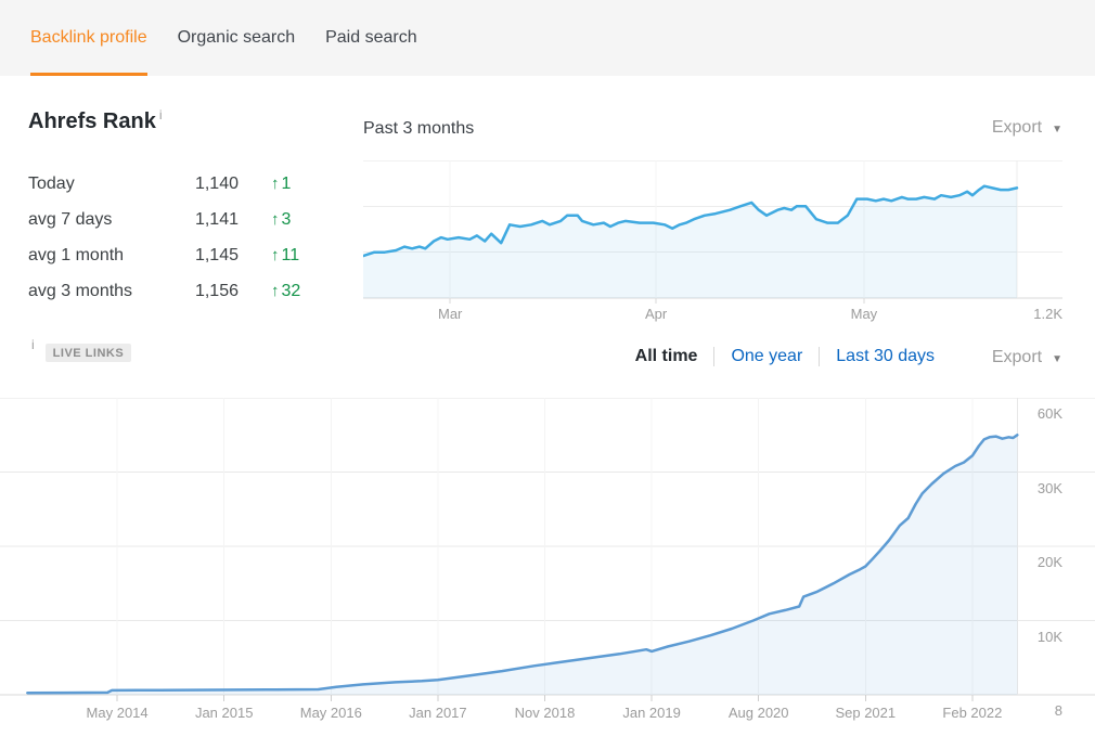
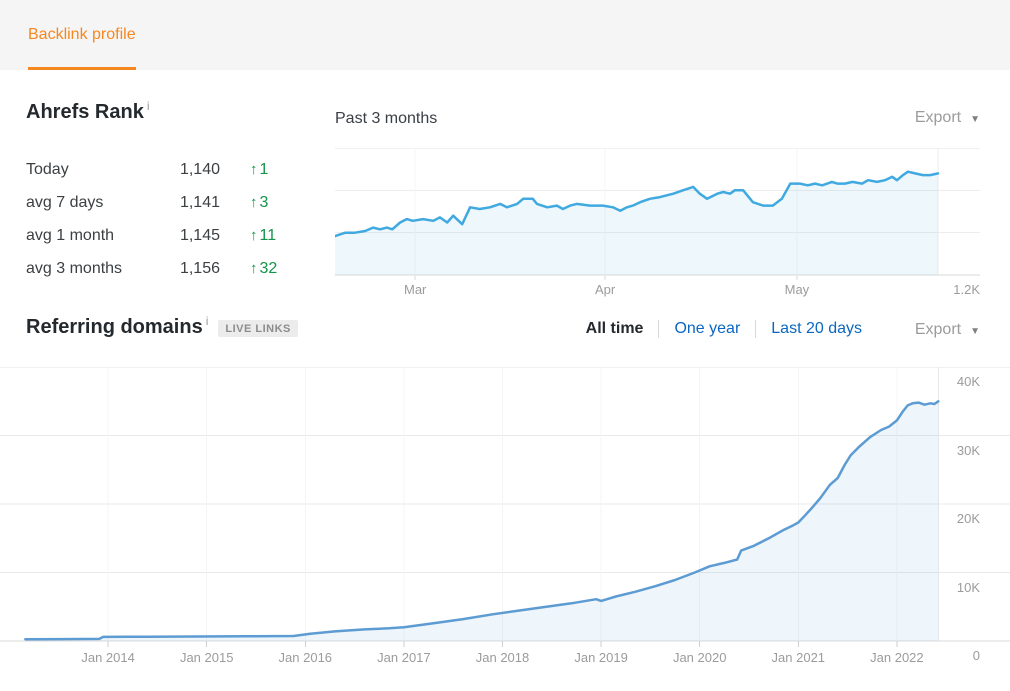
  Backlink profile
- Organic search
- Paid search
  Ahrefs Rank
  i
  Today
  1,140
  ↑
  1
  avg 7 days
  1,141
  ↑
  3
  avg 1 month
  1,145
  ↑
  11
  avg 3 months
  1,156
  ↑
  32
  Past 3 months
  Export
  ▼
  Mar
  Apr
  May
  1.2K
+ Referring domains
  i
  LIVE LINKS
  All time
  One year
- Last 30 days
+ Last 20 days
  Export
  ▼
- 60K
+ 40K
  30K
  20K
  10K
- 8
+ 0
- May 2014
+ Jan 2014
  Jan 2015
- May 2016
+ Jan 2016
  Jan 2017
- Nov 2018
+ Jan 2018
  Jan 2019
- Aug 2020
+ Jan 2020
- Sep 2021
+ Jan 2021
- Feb 2022
+ Jan 2022
